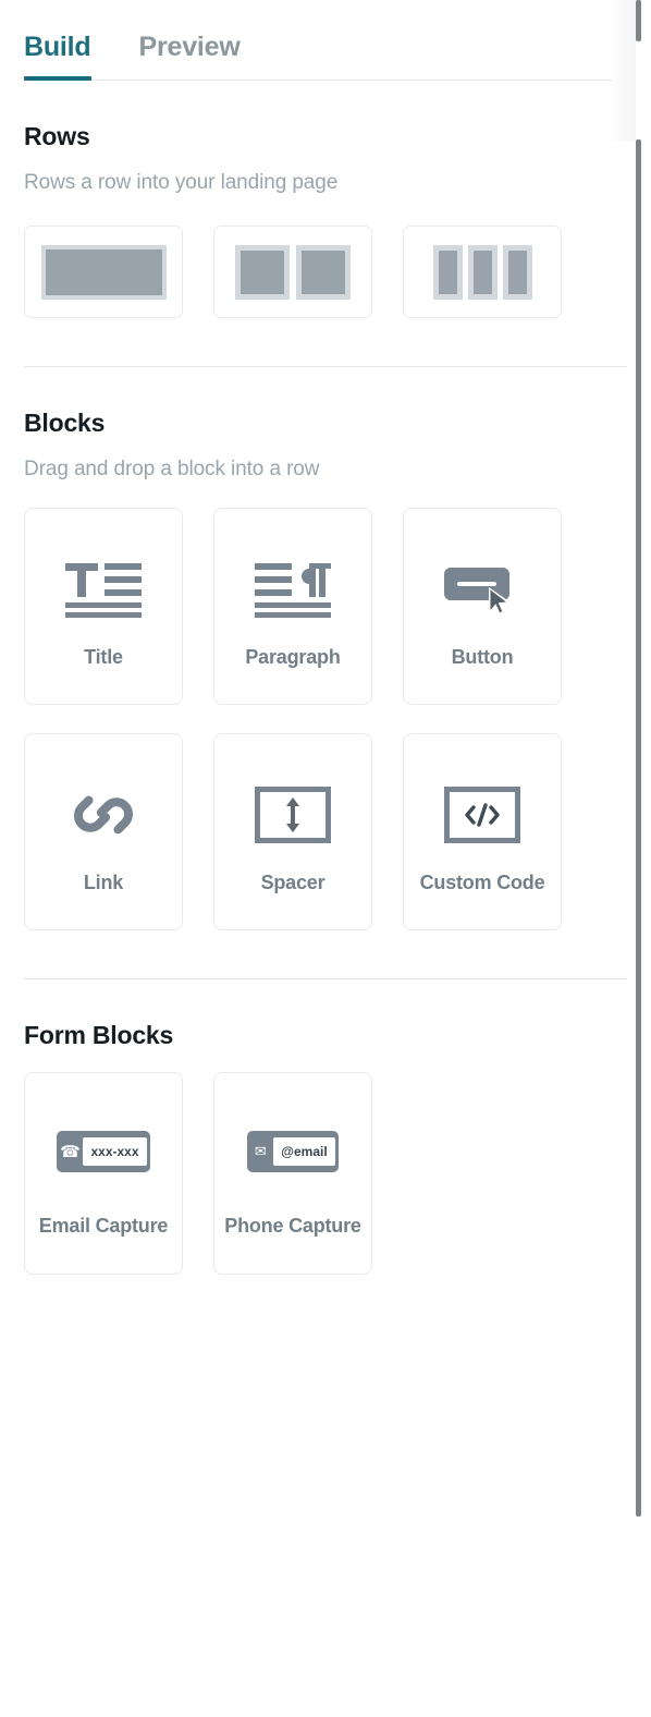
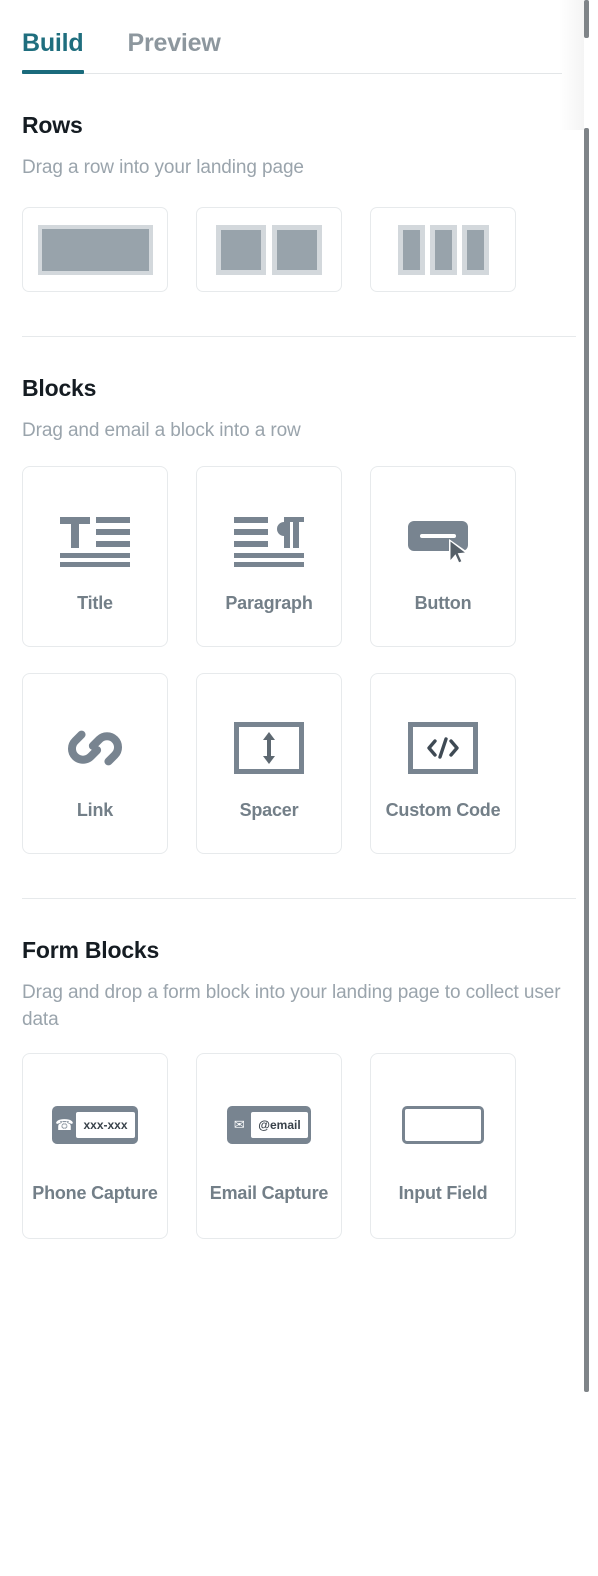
  Build
  Preview
  Rows
- Rows a row into your landing page
+ Drag a row into your landing page
  Blocks
- Drag and drop a block into a row
+ Drag and email a block into a row
  Title
  Paragraph
  Button
  Link
  Spacer
  Custom Code
  Form Blocks
+ Drag and drop a form block into your landing page to collect user data
  ☎
  xxx-xxx
- Email Capture
+ Phone Capture
  ✉
  @email
- Phone Capture
+ Email Capture
+ Input Field
